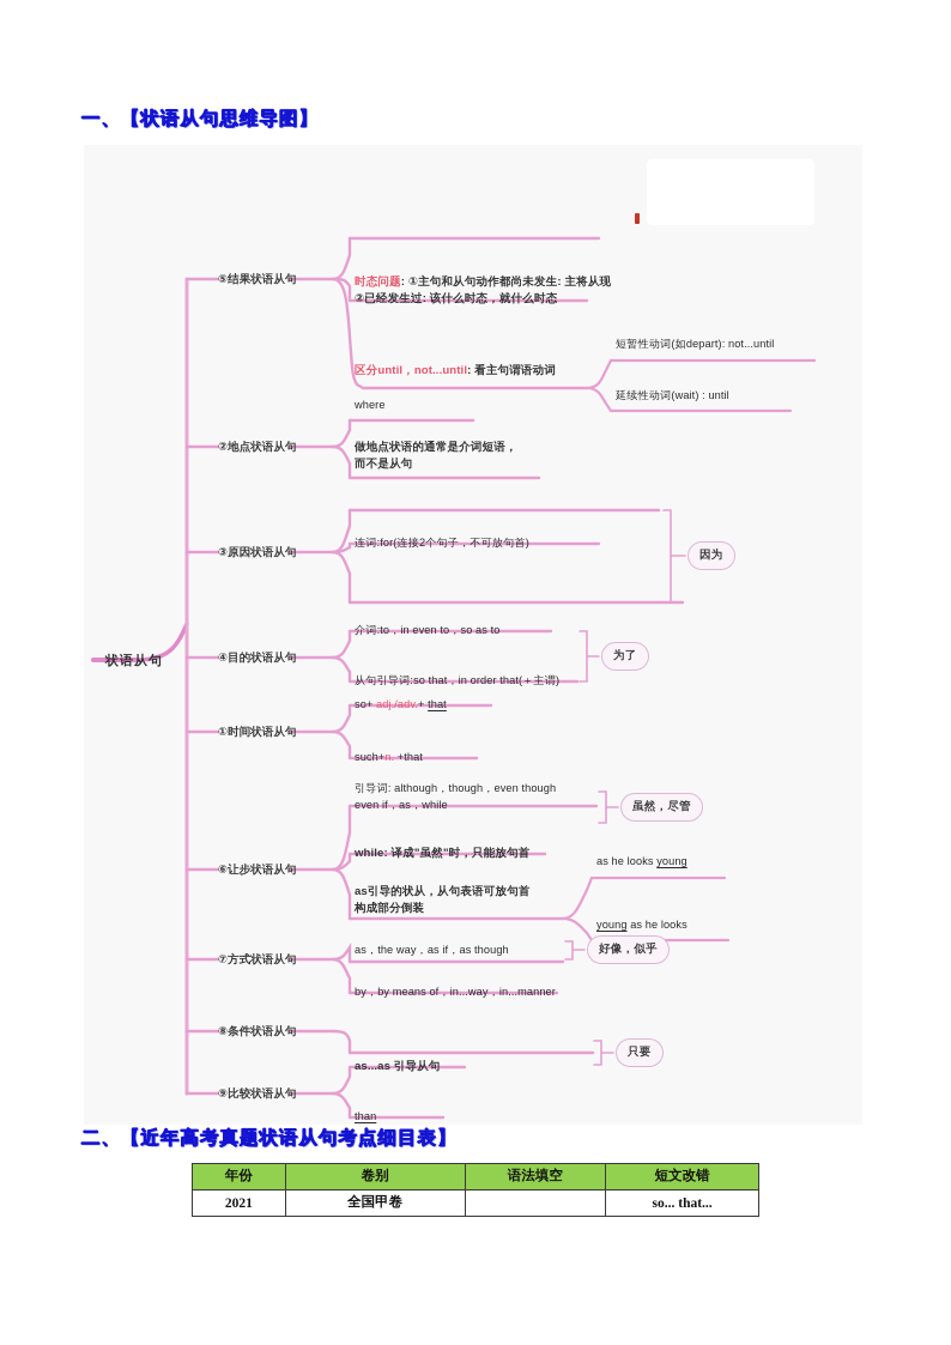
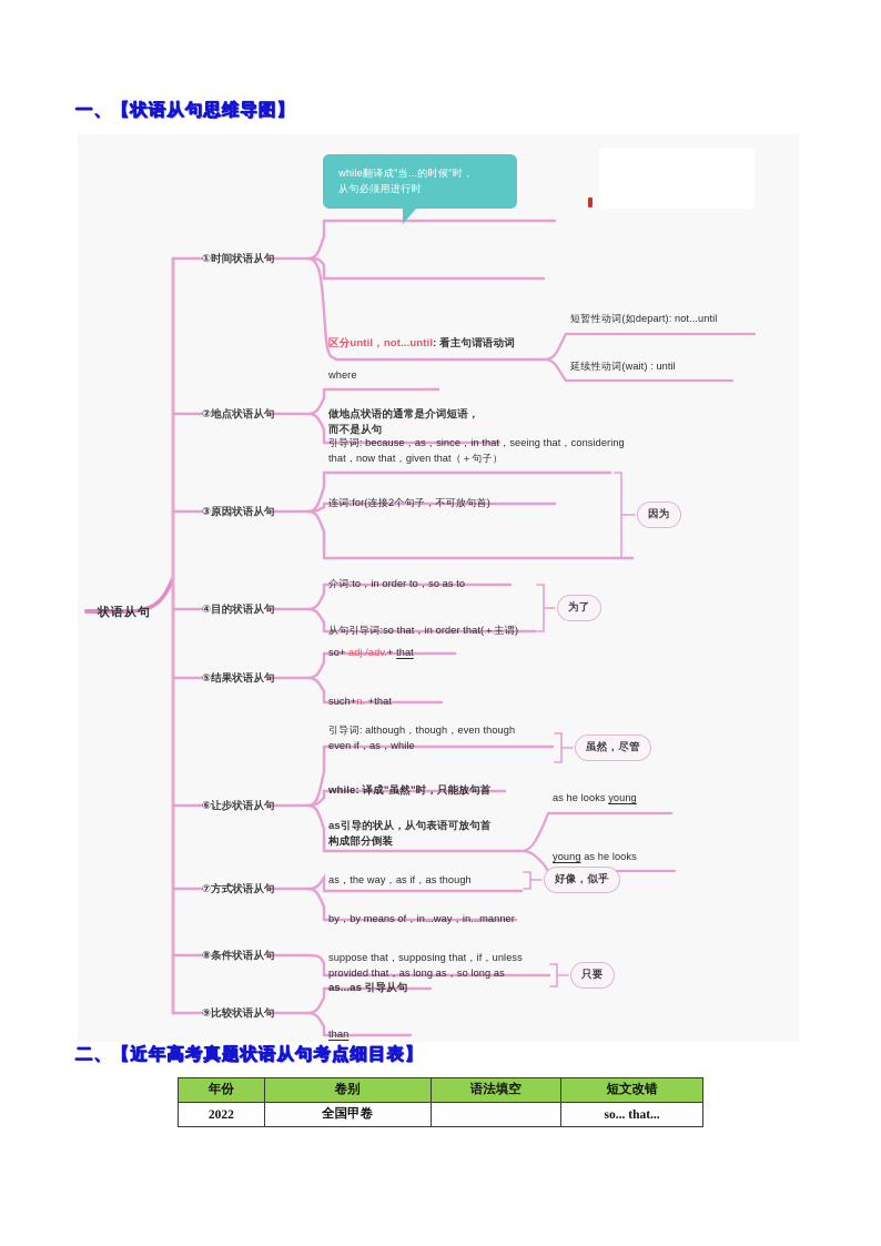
  一、【状语从句思维导图】
  状语从句
+ while翻译成"当...的时候"时，
+ 从句必须用进行时
- ⑤结果状语从句
+ ①时间状语从句
  ②地点状语从句
  ③原因状语从句
  ④目的状语从句
- ①时间状语从句
+ ⑤结果状语从句
  ⑥让步状语从句
  ⑦方式状语从句
  ⑧条件状语从句
  ⑨比较状语从句
- 时态问题: ①主句和从句动作都尚未发生: 主将从现
- ②已经发生过: 该什么时态，就什么时态
  区分until，not...until: 看主句谓语动词
  短暂性动词(如depart): not...until
  延续性动词(wait) : until
  where
  做地点状语的通常是介词短语，
  而不是从句
+ 引导词: because，as，since，in that，seeing that，considering that，now that，given that（＋句子）
  连词:for(连接2个句子，不可放句首)
- 介词:to，in even to，so as to
+ 介词:to，in order to，so as to
  从句引导词:so that，in order that(＋主谓)
  so+ adj./adv.+ that
  such+n. +that
  引导词: although，though，even though
  even if，as，while
  while: 译成"虽然"时，只能放句首
  as引导的状从，从句表语可放句首
  构成部分倒装
  as he looks young
  young as he looks
  as，the way，as if，as though
  by，by means of，in...way，in...manner
+ suppose that，supposing that，if，unless
+ provided that，as long as，so long as
  as...as 引导从句
  than
  因为
  为了
  虽然，尽管
  好像，似乎
  只要
  二、【近年高考真题状语从句考点细目表】
  年份	卷别	语法填空	短文改错
- 2021	全国甲卷		so... that...
+ 2022	全国甲卷		so... that...
